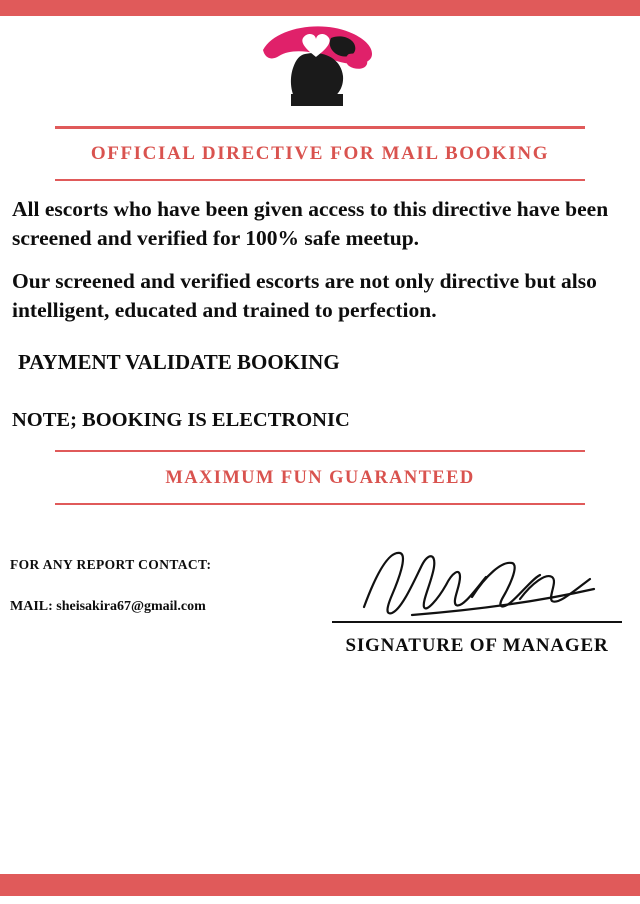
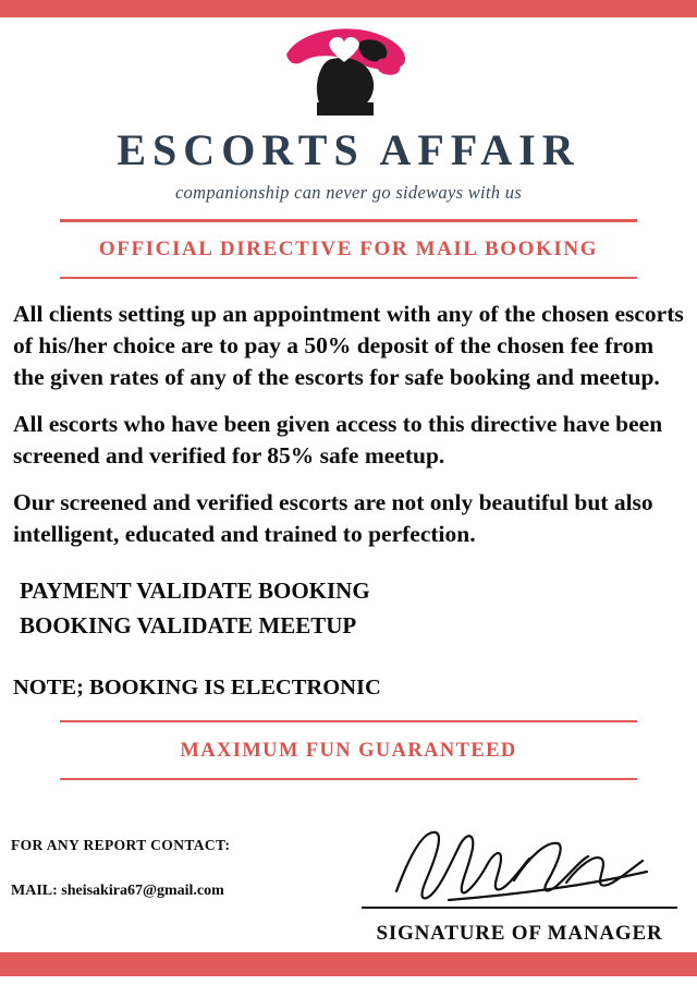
+ ESCORTS AFFAIR
+ companionship can never go sideways with us
  OFFICIAL DIRECTIVE FOR MAIL BOOKING
+ All clients setting up an appointment with any of the chosen escorts of his/her choice are to pay a 50% deposit of the chosen fee from the given rates of any of the escorts for safe booking and meetup.
- All escorts who have been given access to this directive have been screened and verified for 100% safe meetup.
+ All escorts who have been given access to this directive have been screened and verified for 85% safe meetup.
- Our screened and verified escorts are not only directive but also intelligent, educated and trained to perfection.
+ Our screened and verified escorts are not only beautiful but also intelligent, educated and trained to perfection.
  PAYMENT VALIDATE BOOKING
+ BOOKING VALIDATE MEETUP
  NOTE; BOOKING IS ELECTRONIC
  MAXIMUM FUN GUARANTEED
  FOR ANY REPORT CONTACT:
  MAIL: sheisakira67@gmail.com
  SIGNATURE OF MANAGER
